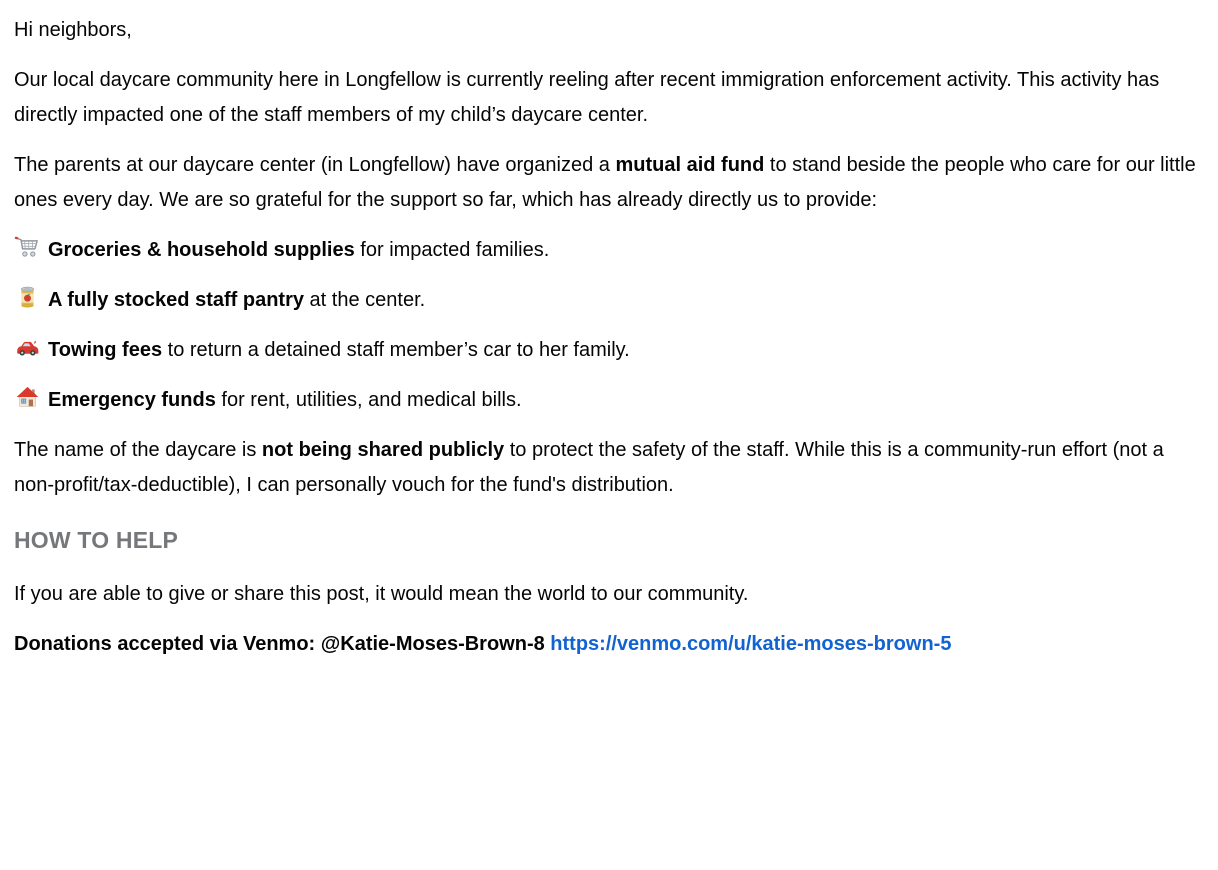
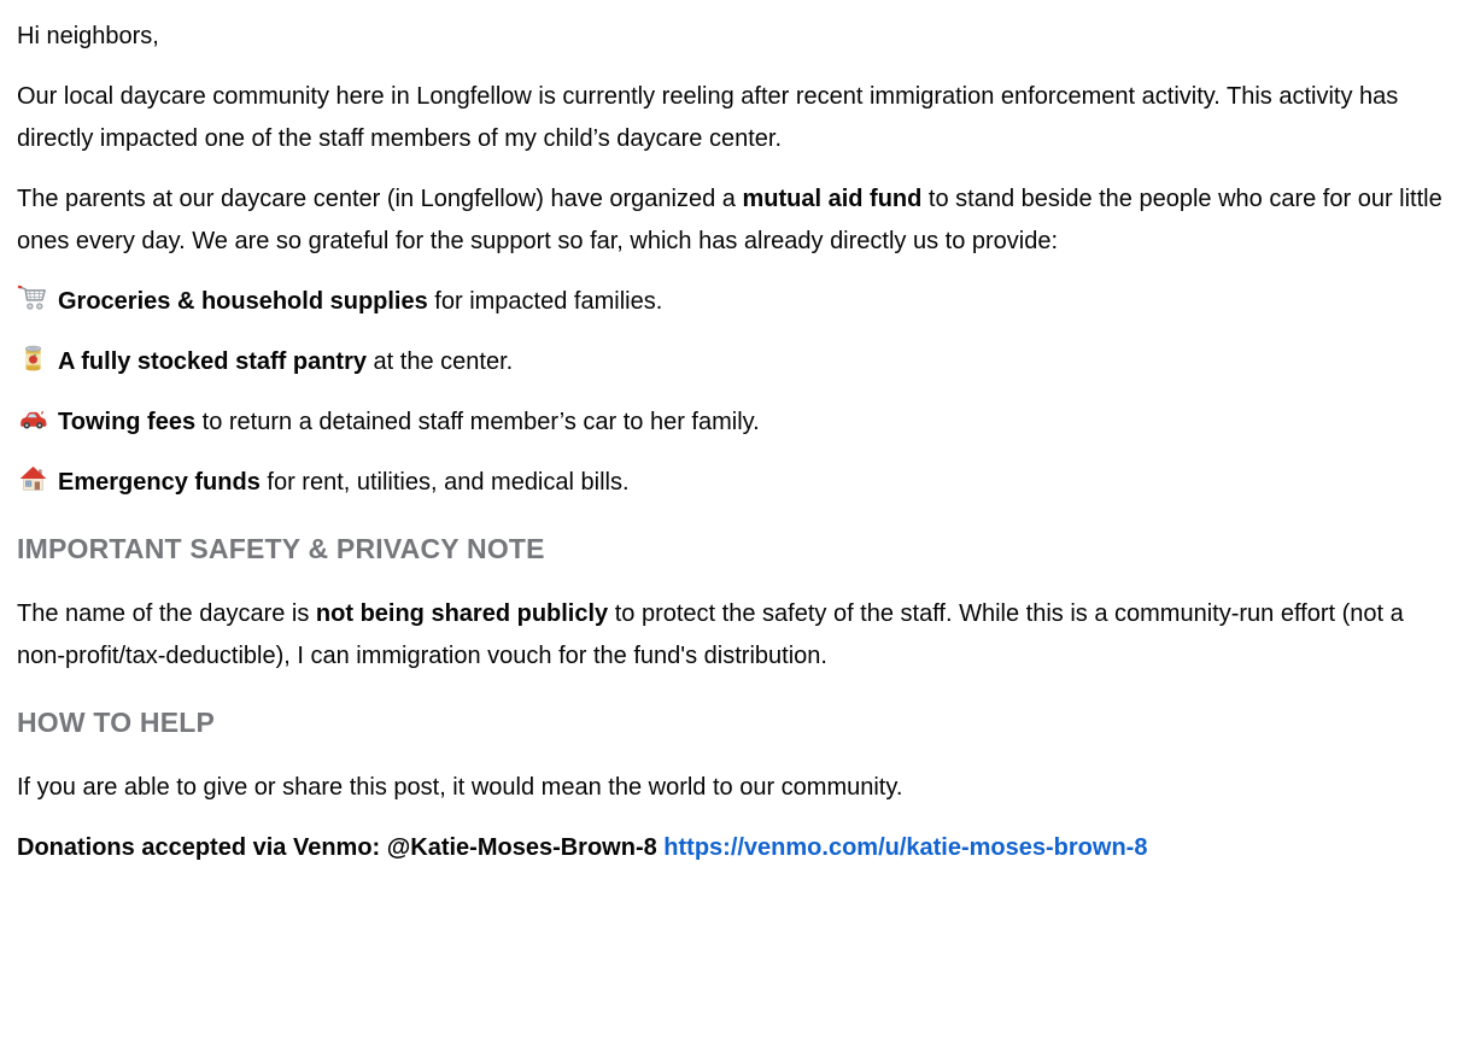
  Hi neighbors,
  Our local daycare community here in Longfellow is currently reeling after recent immigration enforcement activity. This activity has directly impacted one of the staff members of my child’s daycare center.
  The parents at our daycare center (in Longfellow) have organized a mutual aid fund to stand beside the people who care for our little ones every day. We are so grateful for the support so far, which has already directly us to provide:
  Groceries & household supplies for impacted families.
  A fully stocked staff pantry at the center.
  Towing fees to return a detained staff member’s car to her family.
  Emergency funds for rent, utilities, and medical bills.
+ IMPORTANT SAFETY & PRIVACY NOTE
- The name of the daycare is not being shared publicly to protect the safety of the staff. While this is a community-run effort (not a non-profit/tax-deductible), I can personally vouch for the fund's distribution.
+ The name of the daycare is not being shared publicly to protect the safety of the staff. While this is a community-run effort (not a non-profit/tax-deductible), I can immigration vouch for the fund's distribution.
  HOW TO HELP
  If you are able to give or share this post, it would mean the world to our community.
- Donations accepted via Venmo: @Katie-Moses-Brown-8 https://venmo.com/u/katie-moses-brown-5
+ Donations accepted via Venmo: @Katie-Moses-Brown-8 https://venmo.com/u/katie-moses-brown-8
